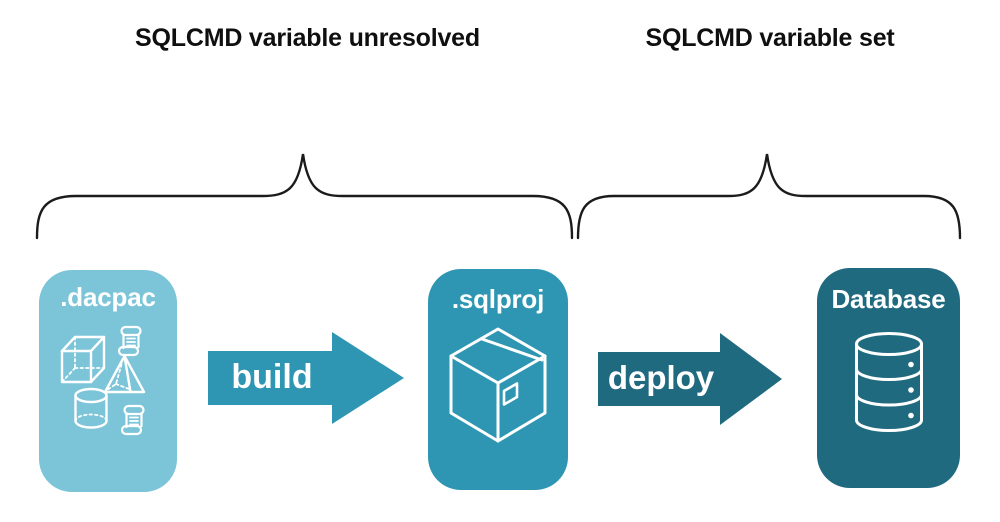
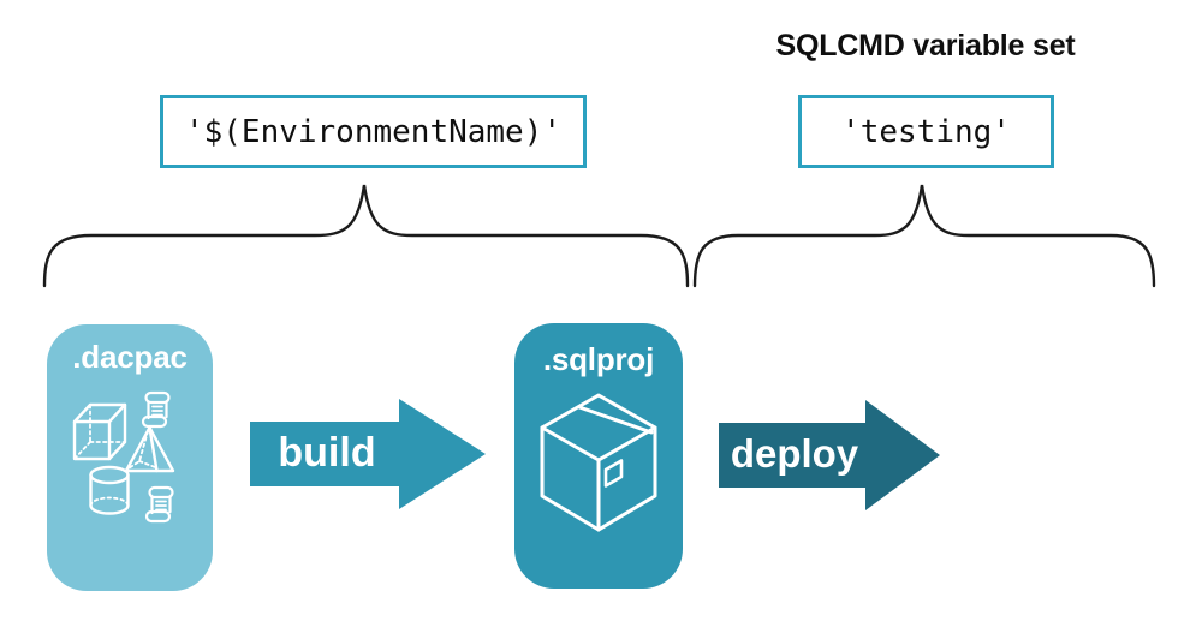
- SQLCMD variable unresolved
  SQLCMD variable set
+ '$(EnvironmentName)'
+ 'testing'
  .dacpac
  build
  .sqlproj
  deploy
- Database
